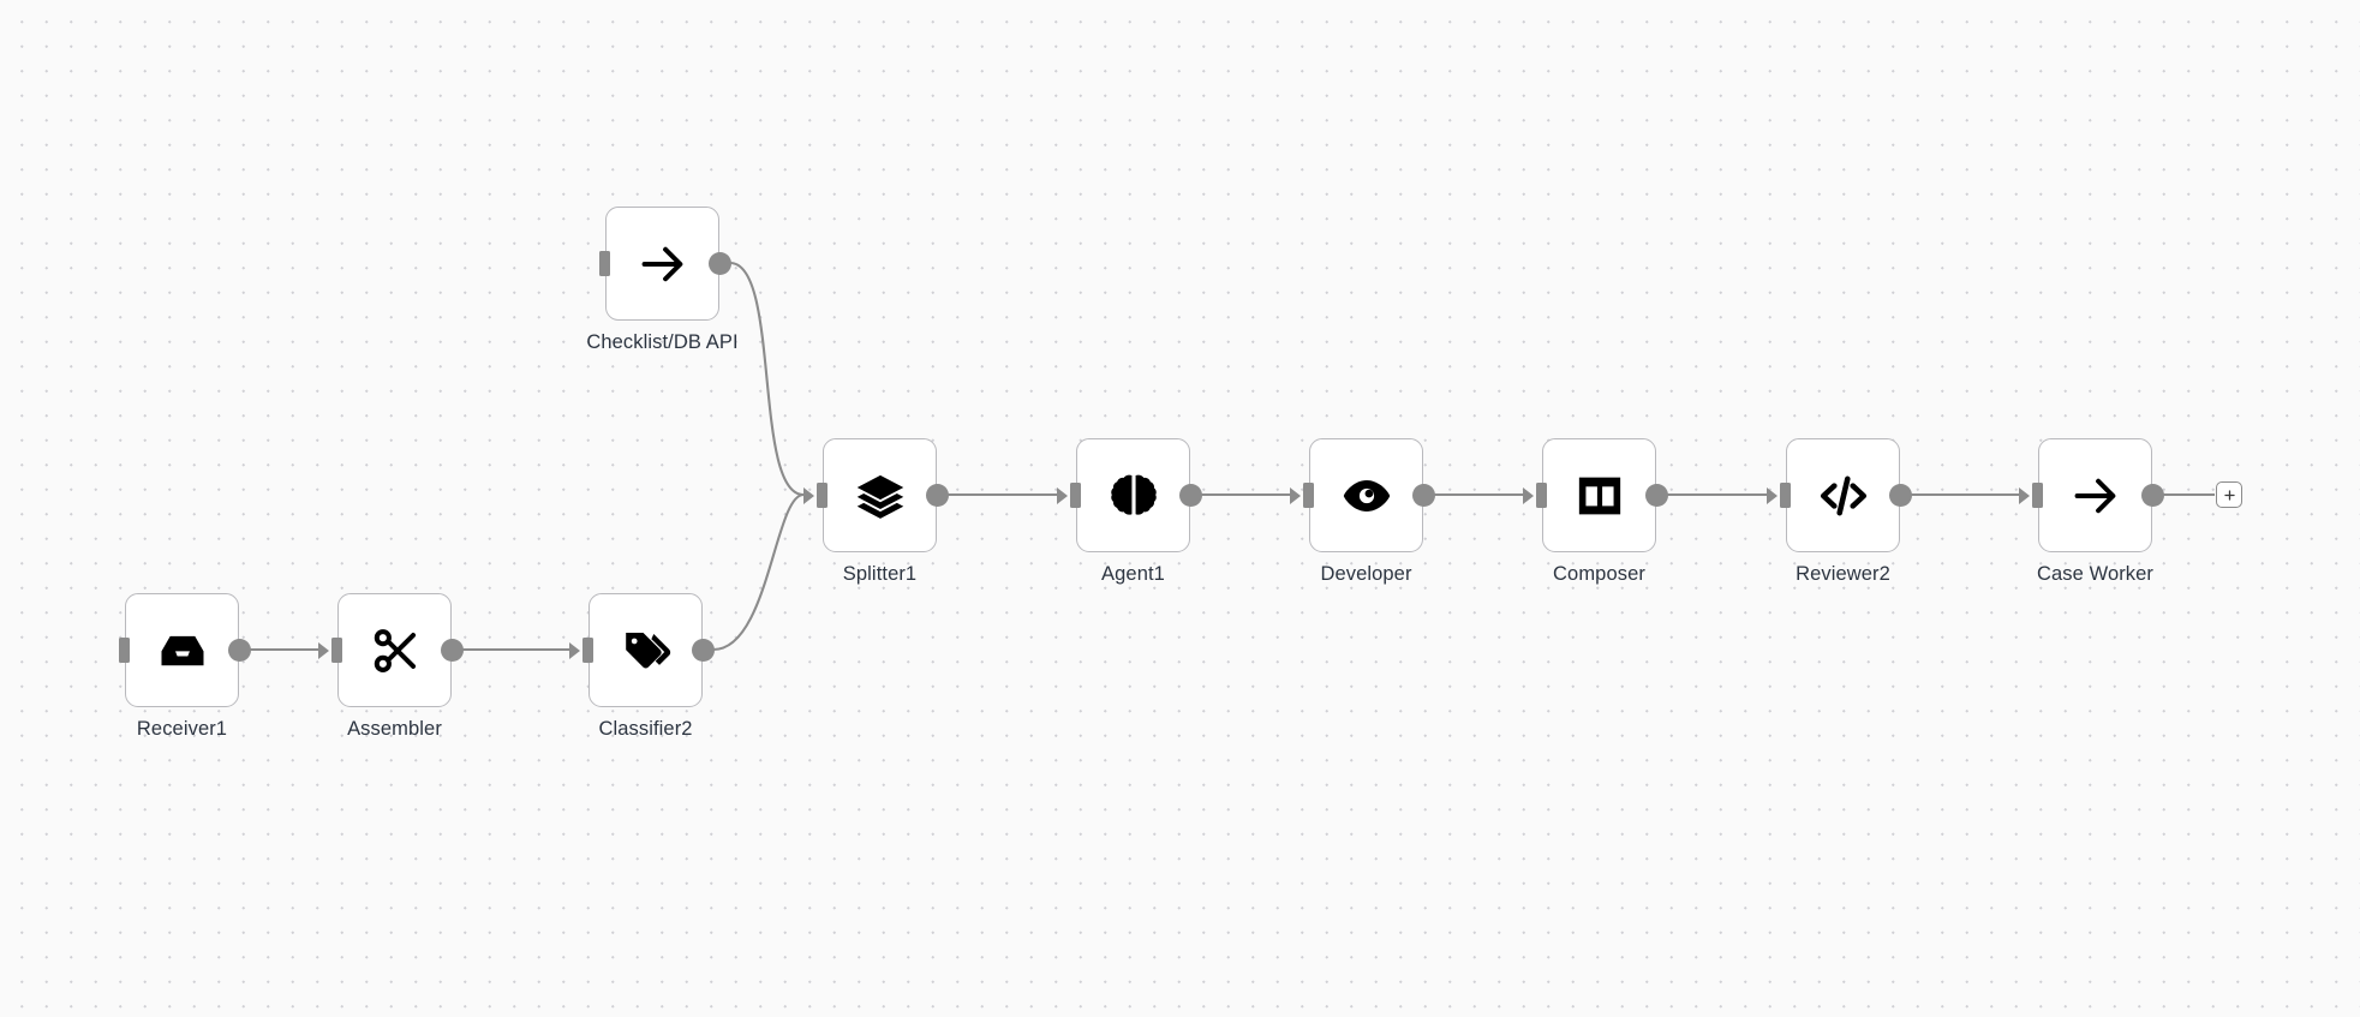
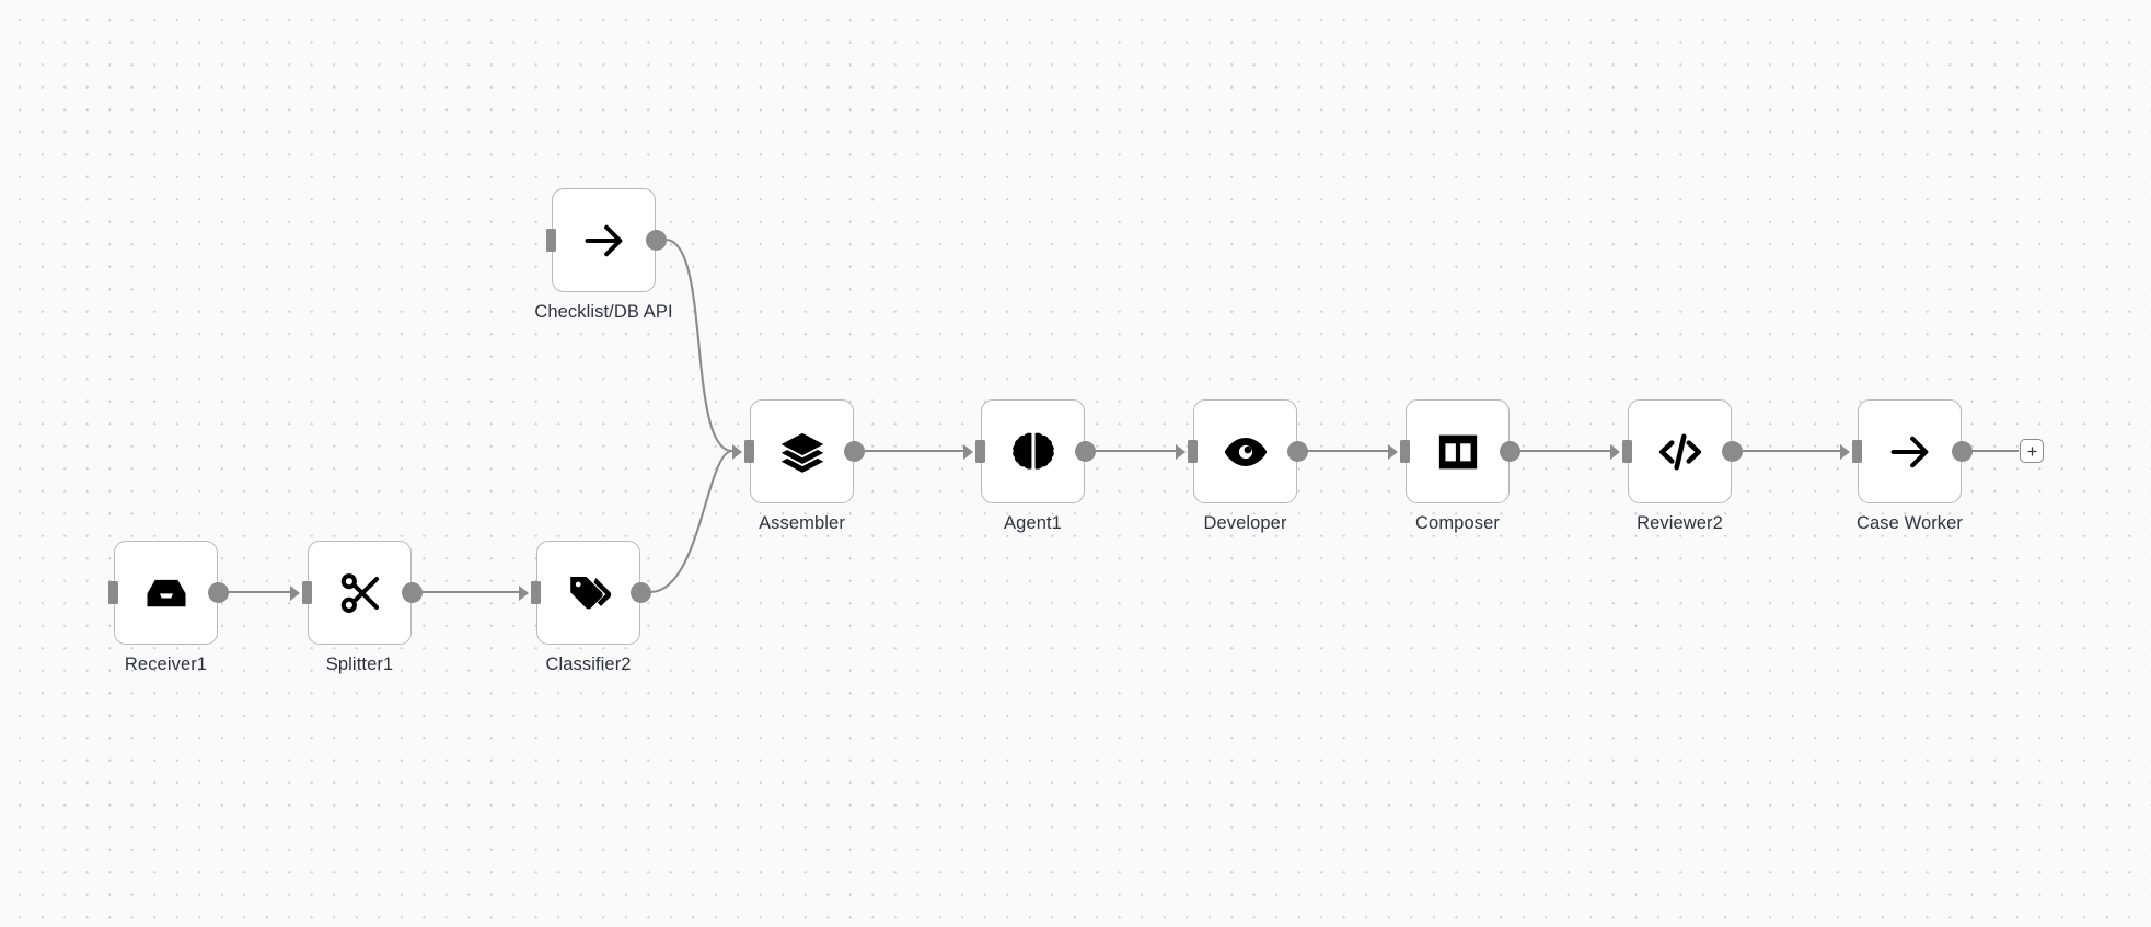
  Checklist/DB API
- Splitter1
+ Assembler
  Agent1
  Developer
  Composer
  Reviewer2
  Case Worker
  Receiver1
- Assembler
+ Splitter1
  Classifier2
